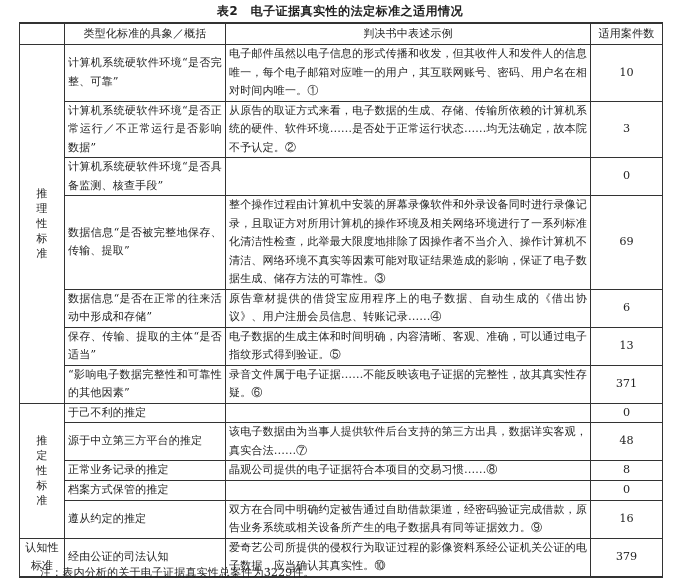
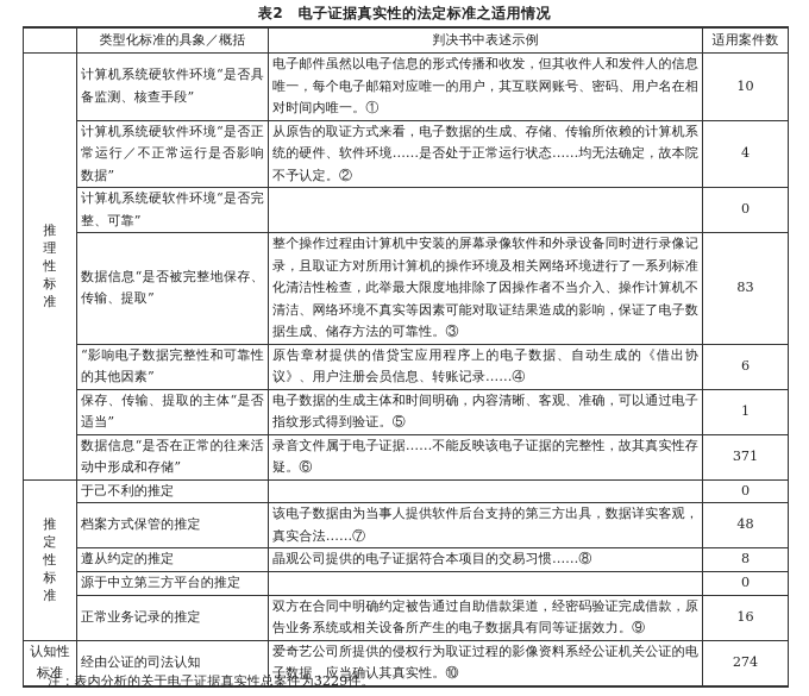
  表2 电子证据真实性的法定标准之适用情况
  	类型化标准的具象／概括	判决书中表述示例	适用案件数
- 推理性标准	计算机系统硬软件环境“是否完整、可靠”	电子邮件虽然以电子信息的形式传播和收发，但其收件人和发件人的信息唯一，每个电子邮箱对应唯一的用户，其互联网账号、密码、用户名在相对时间内唯一。①	10
+ 推理性标准	计算机系统硬软件环境“是否具备监测、核查手段”	电子邮件虽然以电子信息的形式传播和收发，但其收件人和发件人的信息唯一，每个电子邮箱对应唯一的用户，其互联网账号、密码、用户名在相对时间内唯一。①	10
- 计算机系统硬软件环境“是否正常运行／不正常运行是否影响数据”	从原告的取证方式来看，电子数据的生成、存储、传输所依赖的计算机系统的硬件、软件环境……是否处于正常运行状态……均无法确定，故本院不予认定。②	3
+ 计算机系统硬软件环境“是否正常运行／不正常运行是否影响数据”	从原告的取证方式来看，电子数据的生成、存储、传输所依赖的计算机系统的硬件、软件环境……是否处于正常运行状态……均无法确定，故本院不予认定。②	4
- 计算机系统硬软件环境“是否具备监测、核查手段”		0
+ 计算机系统硬软件环境“是否完整、可靠”		0
- 数据信息“是否被完整地保存、传输、提取”	整个操作过程由计算机中安装的屏幕录像软件和外录设备同时进行录像记录，且取证方对所用计算机的操作环境及相关网络环境进行了一系列标准化清洁性检查，此举最大限度地排除了因操作者不当介入、操作计算机不清洁、网络环境不真实等因素可能对取证结果造成的影响，保证了电子数据生成、储存方法的可靠性。③	69
+ 数据信息“是否被完整地保存、传输、提取”	整个操作过程由计算机中安装的屏幕录像软件和外录设备同时进行录像记录，且取证方对所用计算机的操作环境及相关网络环境进行了一系列标准化清洁性检查，此举最大限度地排除了因操作者不当介入、操作计算机不清洁、网络环境不真实等因素可能对取证结果造成的影响，保证了电子数据生成、储存方法的可靠性。③	83
- 数据信息“是否在正常的往来活动中形成和存储”	原告章材提供的借贷宝应用程序上的电子数据、自动生成的《借出协议》、用户注册会员信息、转账记录……④	6
+ “影响电子数据完整性和可靠性的其他因素”	原告章材提供的借贷宝应用程序上的电子数据、自动生成的《借出协议》、用户注册会员信息、转账记录……④	6
- 保存、传输、提取的主体“是否适当”	电子数据的生成主体和时间明确，内容清晰、客观、准确，可以通过电子指纹形式得到验证。⑤	13
+ 保存、传输、提取的主体“是否适当”	电子数据的生成主体和时间明确，内容清晰、客观、准确，可以通过电子指纹形式得到验证。⑤	1
- “影响电子数据完整性和可靠性的其他因素”	录音文件属于电子证据……不能反映该电子证据的完整性，故其真实性存疑。⑥	371
+ 数据信息“是否在正常的往来活动中形成和存储”	录音文件属于电子证据……不能反映该电子证据的完整性，故其真实性存疑。⑥	371
  推定性标准	于己不利的推定		0
- 源于中立第三方平台的推定	该电子数据由为当事人提供软件后台支持的第三方出具，数据详实客观，真实合法……⑦	48
+ 档案方式保管的推定	该电子数据由为当事人提供软件后台支持的第三方出具，数据详实客观，真实合法……⑦	48
- 正常业务记录的推定	晶观公司提供的电子证据符合本项目的交易习惯……⑧	8
+ 遵从约定的推定	晶观公司提供的电子证据符合本项目的交易习惯……⑧	8
- 档案方式保管的推定		0
+ 源于中立第三方平台的推定		0
- 遵从约定的推定	双方在合同中明确约定被告通过自助借款渠道，经密码验证完成借款，原告业务系统或相关设备所产生的电子数据具有同等证据效力。⑨	16
+ 正常业务记录的推定	双方在合同中明确约定被告通过自助借款渠道，经密码验证完成借款，原告业务系统或相关设备所产生的电子数据具有同等证据效力。⑨	16
- 认知性标准	经由公证的司法认知	爱奇艺公司所提供的侵权行为取证过程的影像资料系经公证机关公证的电子数据，应当确认其真实性。⑩	379
+ 认知性标准	经由公证的司法认知	爱奇艺公司所提供的侵权行为取证过程的影像资料系经公证机关公证的电子数据，应当确认其真实性。⑩	274
  注：表内分析的关于电子证据真实性总案件为3229件。
